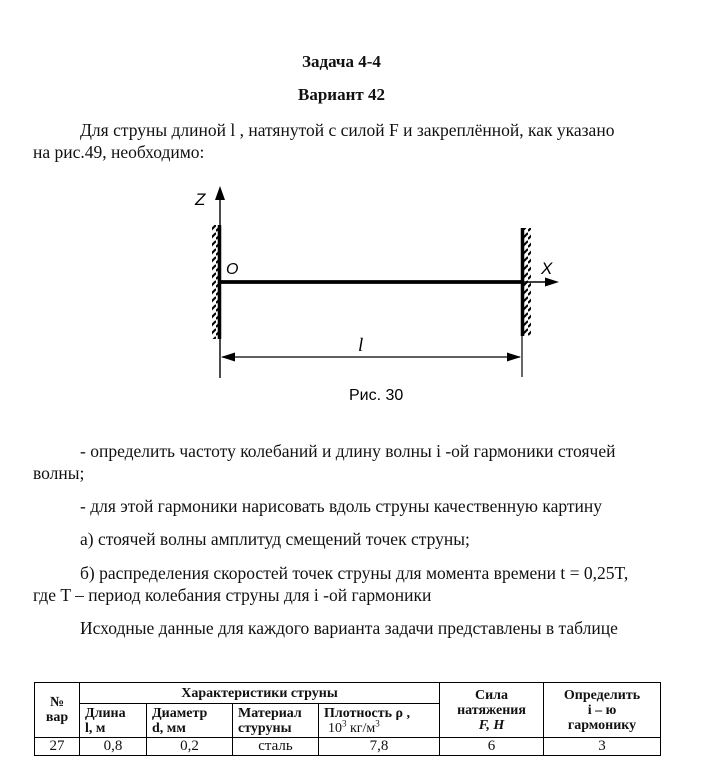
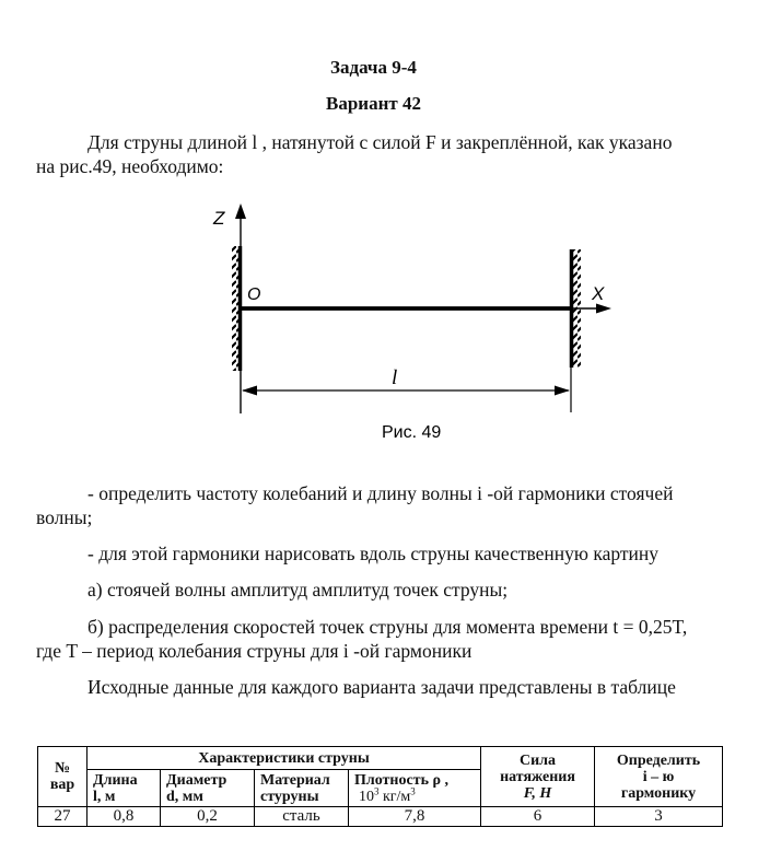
- Задача 4-4
+ Задача 9-4
  Вариант 42
  Для струны длиной l , натянутой с силой F и закреплённой, как указано
  на рис.49, необходимо:
  Z
  O
  X
  l
- Рис. 30
+ Рис. 49
  - определить частоту колебаний и длину волны i -ой гармоники стоячей
  волны;
  - для этой гармоники нарисовать вдоль струны качественную картину
- а) стоячей волны амплитуд смещений точек струны;
+ а) стоячей волны амплитуд амплитуд точек струны;
  б) распределения скоростей точек струны для момента времени t = 0,25T,
  где T – период колебания струны для i -ой гармоники
  Исходные данные для каждого варианта задачи представлены в таблице
  № вар	Характеристики струны	Сила натяжения F, Н	Определить i – ю гармонику
  Длина l, м	Диаметр d, мм	Материал стуруны	Плотность ρ , 103 кг/м3
  27	0,8	0,2	сталь	7,8	6	3
